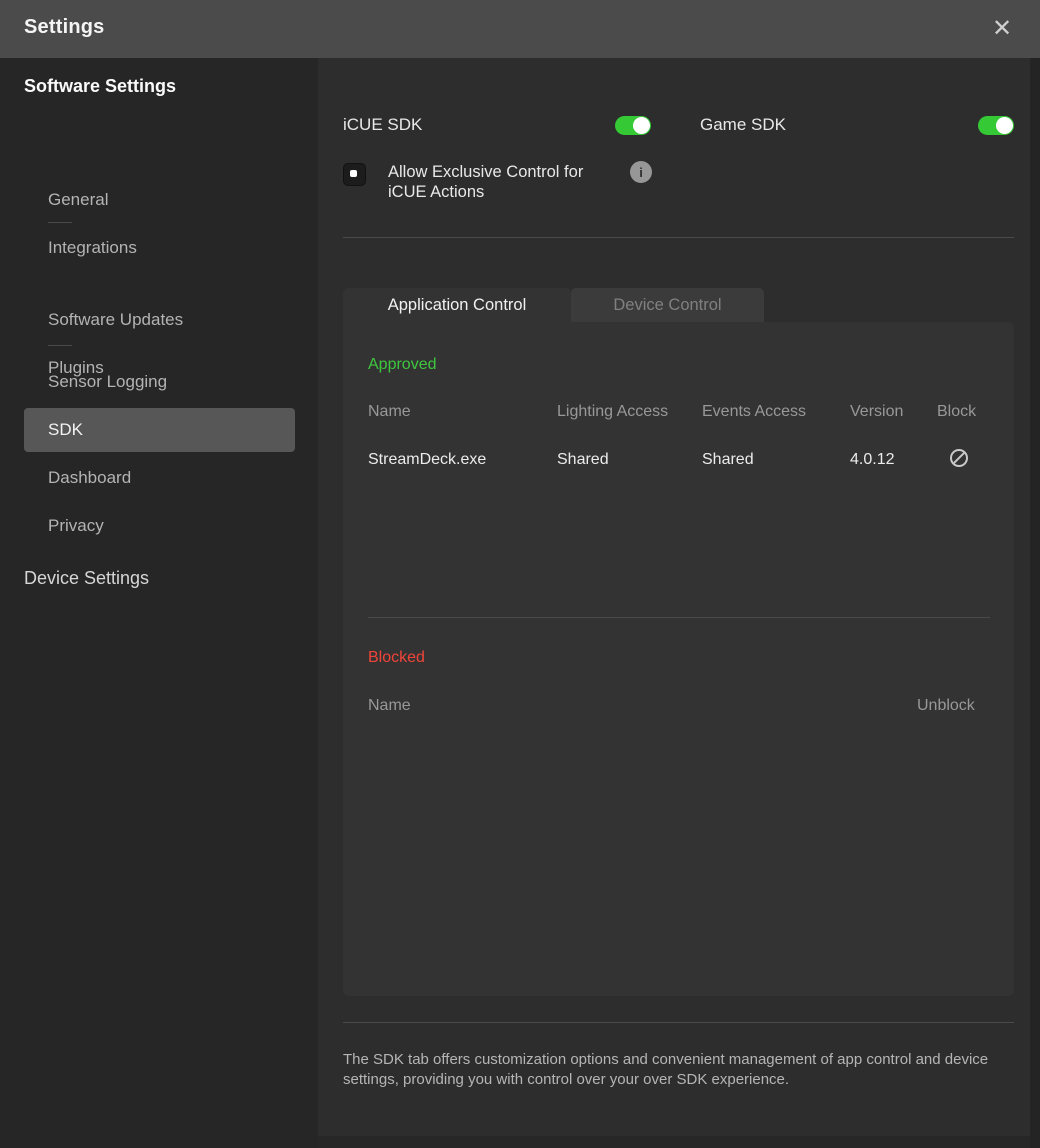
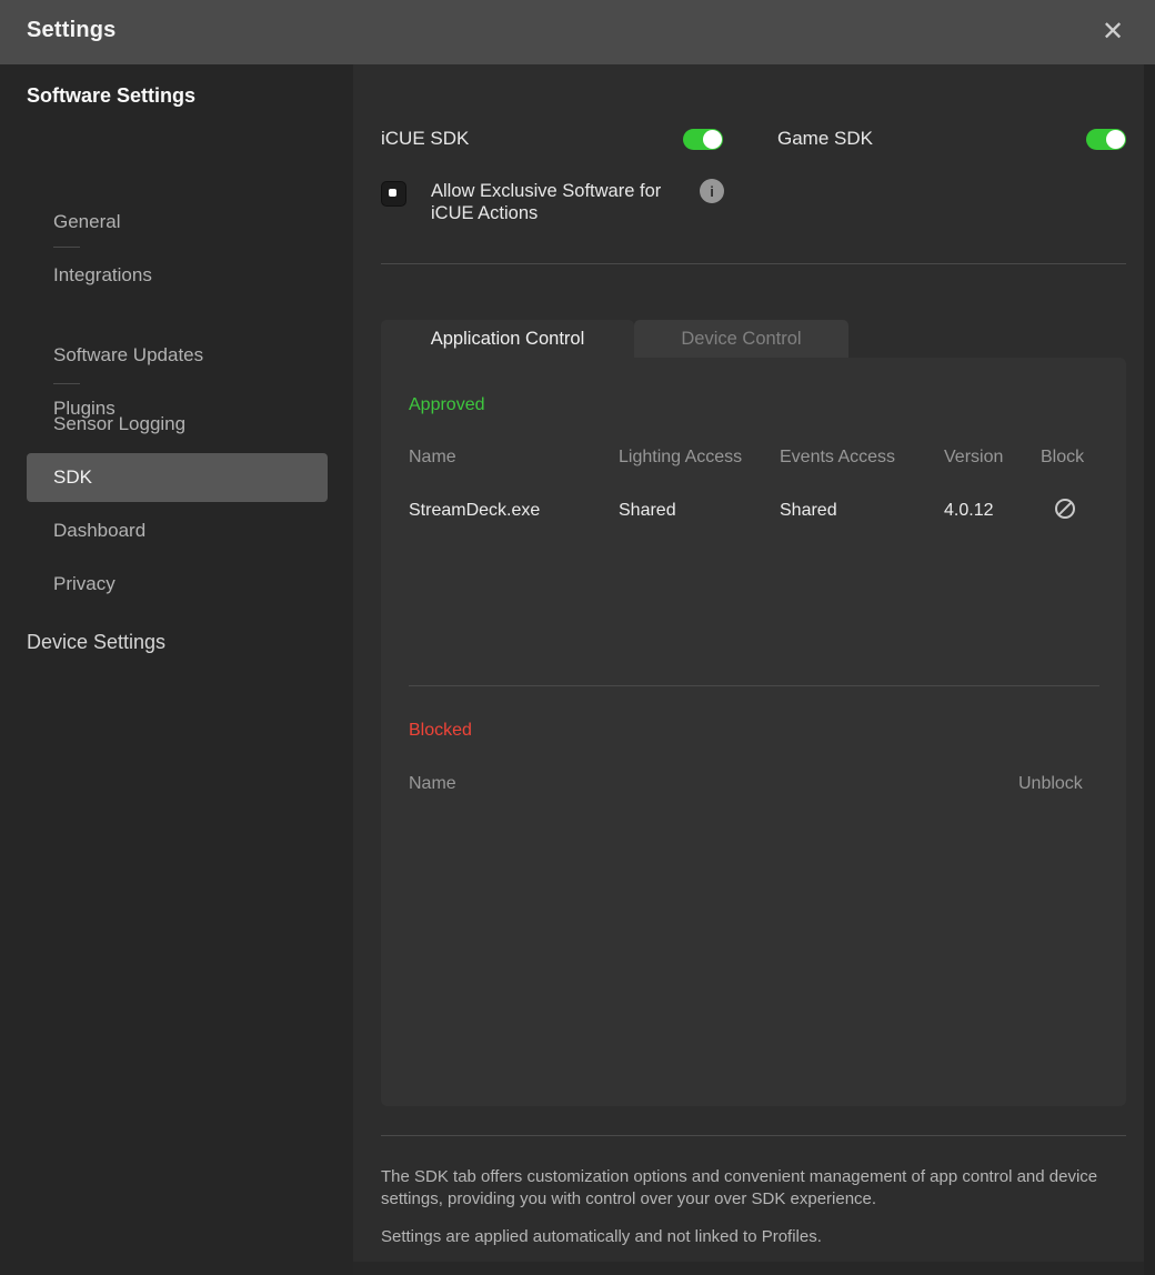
  Settings
  ✕
  Software Settings
  General
  Integrations
  Software Updates
  Plugins
  Sensor Logging
  SDK
  Dashboard
  Privacy
  Device Settings
  iCUE SDK
  Game SDK
- Allow Exclusive Control for iCUE Actions
+ Allow Exclusive Software for iCUE Actions
  i
  Application Control
  Device Control
  Approved
  Name
  Lighting Access
  Events Access
  Version
  Block
  StreamDeck.exe
  Shared
  Shared
  4.0.12
  Blocked
  Name
  Unblock
  The SDK tab offers customization options and convenient management of app control and device settings, providing you with control over your over SDK experience.
+ Settings are applied automatically and not linked to Profiles.
